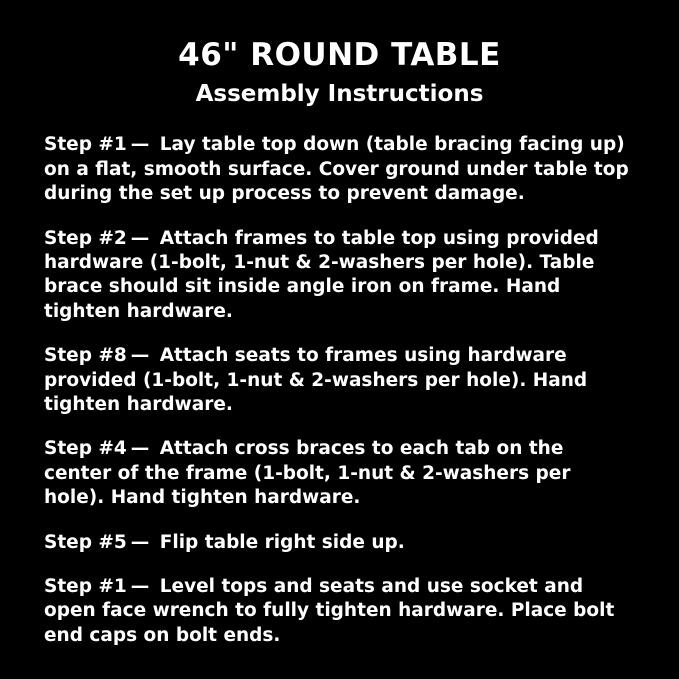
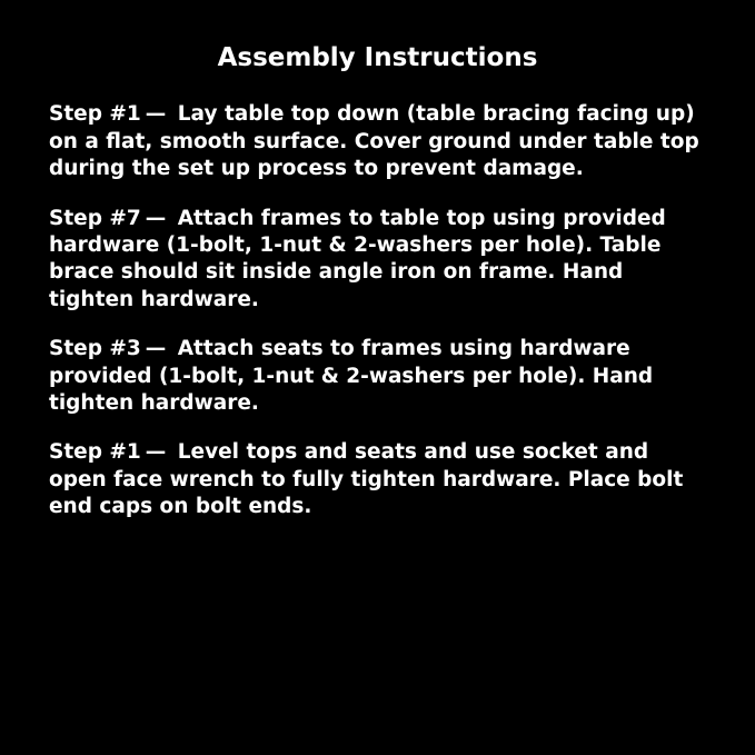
- 46" ROUND TABLE
  Assembly Instructions
  Step #1 — Lay table top down (table bracing facing up) on a flat, smooth surface. Cover ground under table top during the set up process to prevent damage.
- Step #2 — Attach frames to table top using provided hardware (1-bolt, 1-nut & 2-washers per hole). Table brace should sit inside angle iron on frame. Hand tighten hardware.
+ Step #7 — Attach frames to table top using provided hardware (1-bolt, 1-nut & 2-washers per hole). Table brace should sit inside angle iron on frame. Hand tighten hardware.
- Step #8 — Attach seats to frames using hardware provided (1-bolt, 1-nut & 2-washers per hole). Hand tighten hardware.
+ Step #3 — Attach seats to frames using hardware provided (1-bolt, 1-nut & 2-washers per hole). Hand tighten hardware.
- Step #4 — Attach cross braces to each tab on the center of the frame (1-bolt, 1-nut & 2-washers per hole). Hand tighten hardware.
- Step #5 — Flip table right side up.
  Step #1 — Level tops and seats and use socket and open face wrench to fully tighten hardware. Place bolt end caps on bolt ends.
